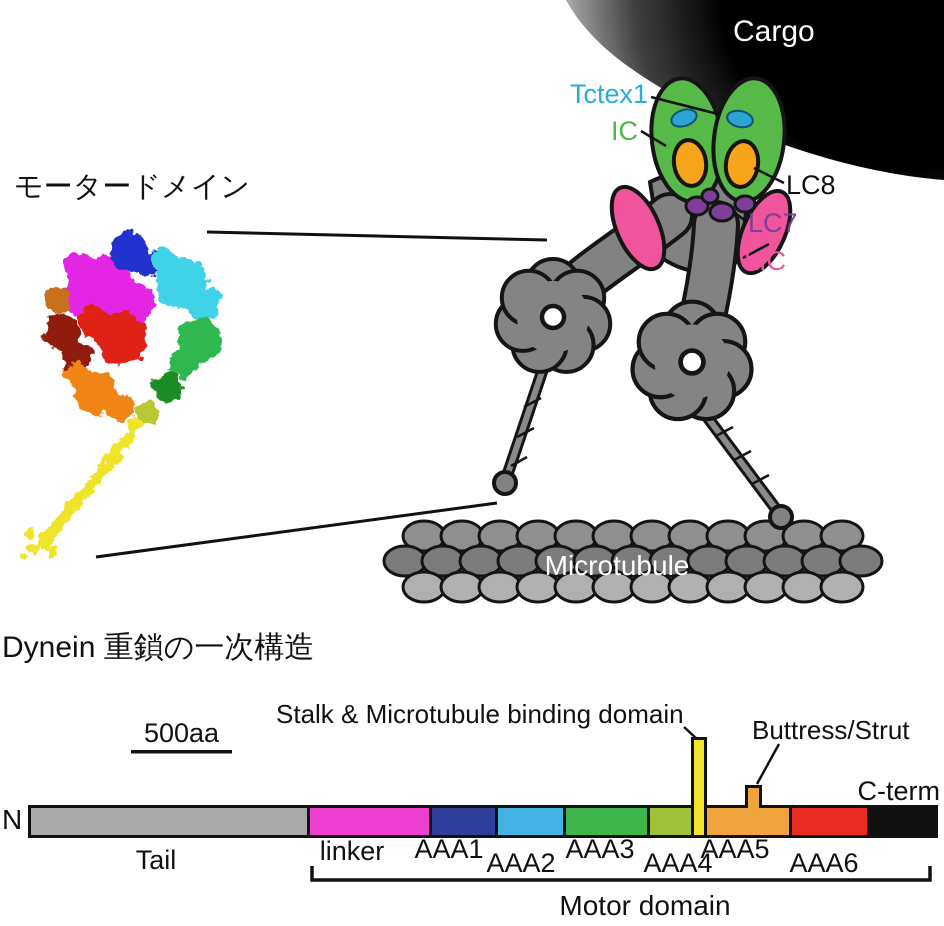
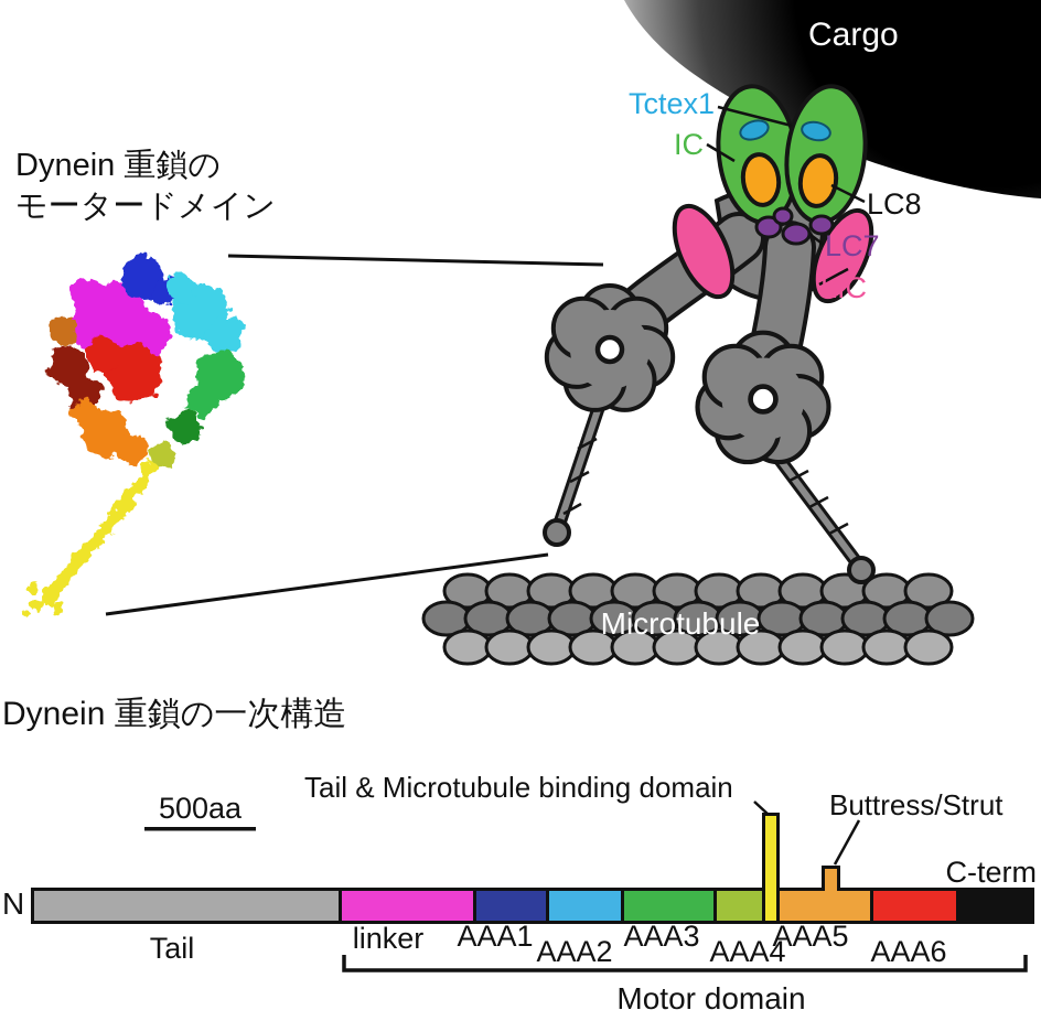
  Cargo
  Tctex1
  IC
  LC8
  LC7
  LIC
+ Dynein 重鎖の
  モータードメイン
  Microtubule
  Dynein 重鎖の一次構造
  500aa
- Stalk & Microtubule binding domain
+ Tail & Microtubule binding domain
  Buttress/Strut
  N
  C-term
  Tail
  linker
  AAA1
  AAA2
  AAA3
  AAA4
  AAA5
  AAA6
  Motor domain
